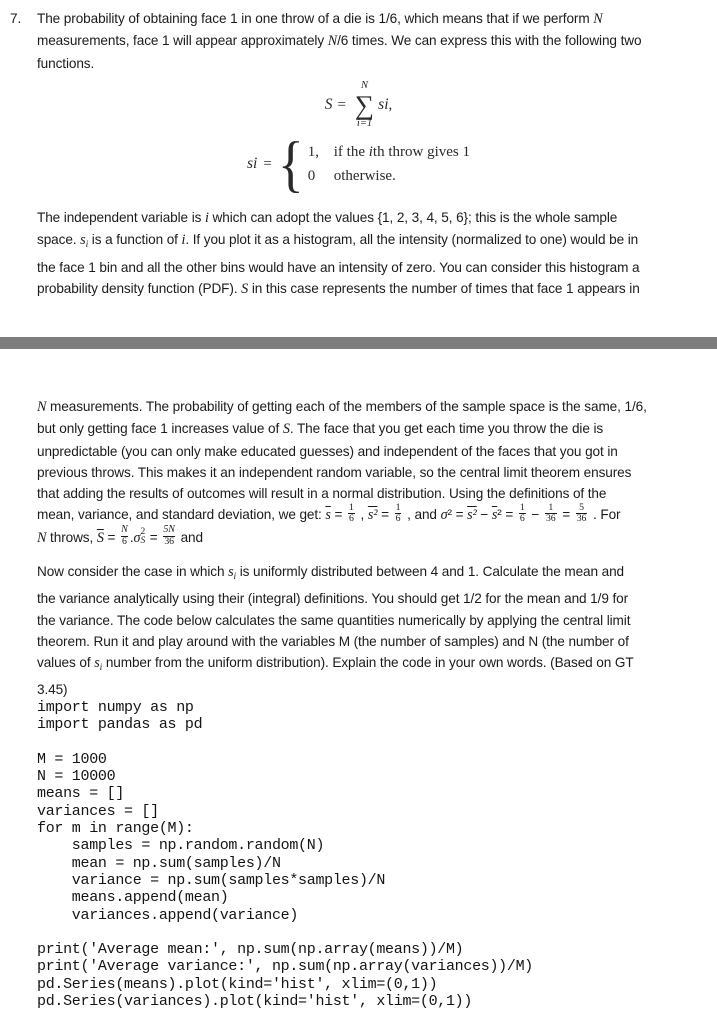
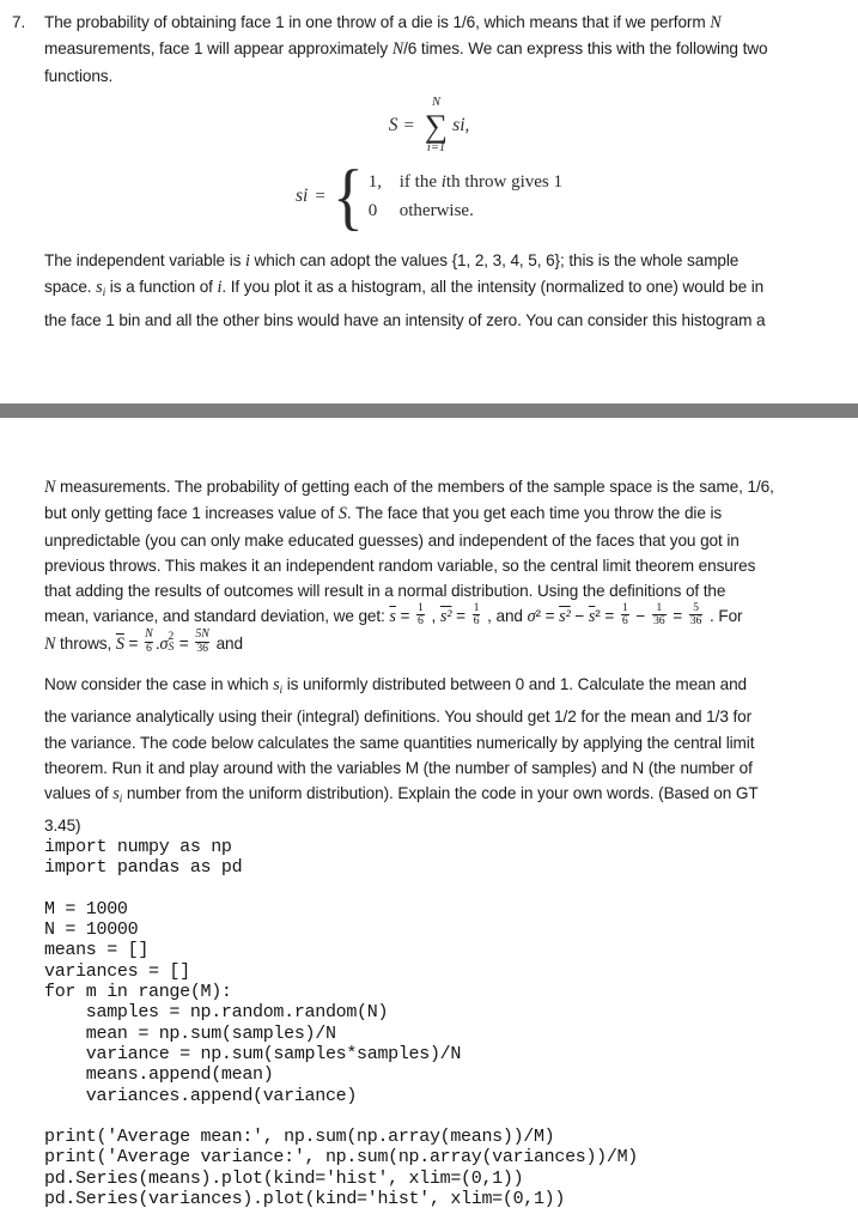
  7.
  The probability of obtaining face 1 in one throw of a die is 1/6, which means that if we perform N
  measurements, face 1 will appear approximately N/6 times. We can express this with the following two
  functions.
  S
  =
  N
  ∑
  i=1
  s
  i
  ,
  s
  i
  =
  {
  1,
  if the ith throw gives 1
  0
  otherwise.
  The independent variable is i which can adopt the values {1, 2, 3, 4, 5, 6}; this is the whole sample
  space. si is a function of i. If you plot it as a histogram, all the intensity (normalized to one) would be in
  the face 1 bin and all the other bins would have an intensity of zero. You can consider this histogram a
- probability density function (PDF). S in this case represents the number of times that face 1 appears in
  N measurements. The probability of getting each of the members of the sample space is the same, 1/6,
  but only getting face 1 increases value of S. The face that you get each time you throw the die is
  unpredictable (you can only make educated guesses) and independent of the faces that you got in
  previous throws. This makes it an independent random variable, so the central limit theorem ensures
  that adding the results of outcomes will result in a normal distribution. Using the definitions of the
  mean, variance, and standard deviation, we get: s =
  1
  6
  , s² =
  1
  6
  , and σ² = s² − s² =
  1
  6
  −
  1
  36
  =
  5
  36
  . For
  N throws, S =
  N
  6
  .σ
  2
  S
  =
  5N
  36
  and
- Now consider the case in which si is uniformly distributed between 4 and 1. Calculate the mean and
+ Now consider the case in which si is uniformly distributed between 0 and 1. Calculate the mean and
- the variance analytically using their (integral) definitions. You should get 1/2 for the mean and 1/9 for
+ the variance analytically using their (integral) definitions. You should get 1/2 for the mean and 1/3 for
  the variance. The code below calculates the same quantities numerically by applying the central limit
  theorem. Run it and play around with the variables M (the number of samples) and N (the number of
  values of si number from the uniform distribution). Explain the code in your own words. (Based on GT
  3.45)
  import numpy as np
  import pandas as pd
  M = 1000
  N = 10000
  means = []
  variances = []
  for m in range(M):
  samples = np.random.random(N)
  mean = np.sum(samples)/N
  variance = np.sum(samples*samples)/N
  means.append(mean)
  variances.append(variance)
  print('Average mean:', np.sum(np.array(means))/M)
  print('Average variance:', np.sum(np.array(variances))/M)
  pd.Series(means).plot(kind='hist', xlim=(0,1))
  pd.Series(variances).plot(kind='hist', xlim=(0,1))
